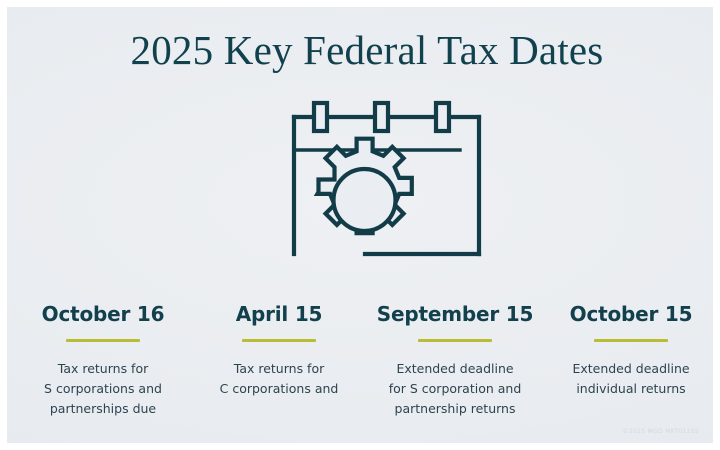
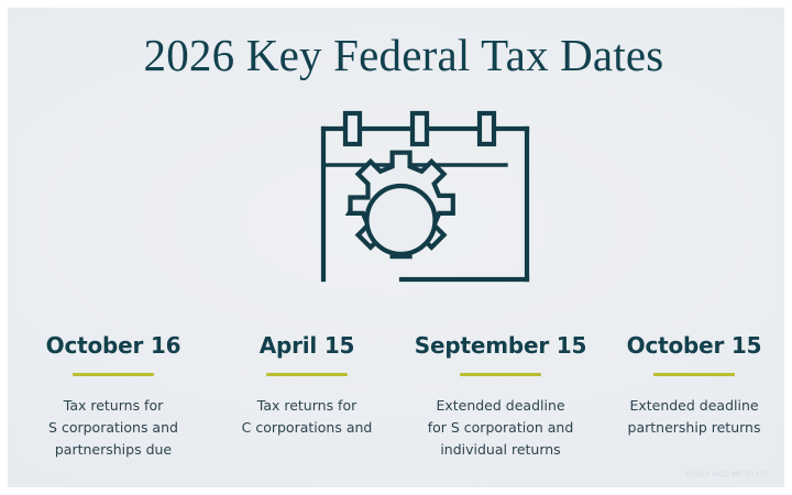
- 2025 Key Federal Tax Dates
+ 2026 Key Federal Tax Dates
  October 16
  Tax returns for
  S corporations and
  partnerships due
  April 15
  Tax returns for
  C corporations and
  September 15
  Extended deadline
  for S corporation and
- partnership returns
+ individual returns
  October 15
  Extended deadline
- individual returns
+ partnership returns
